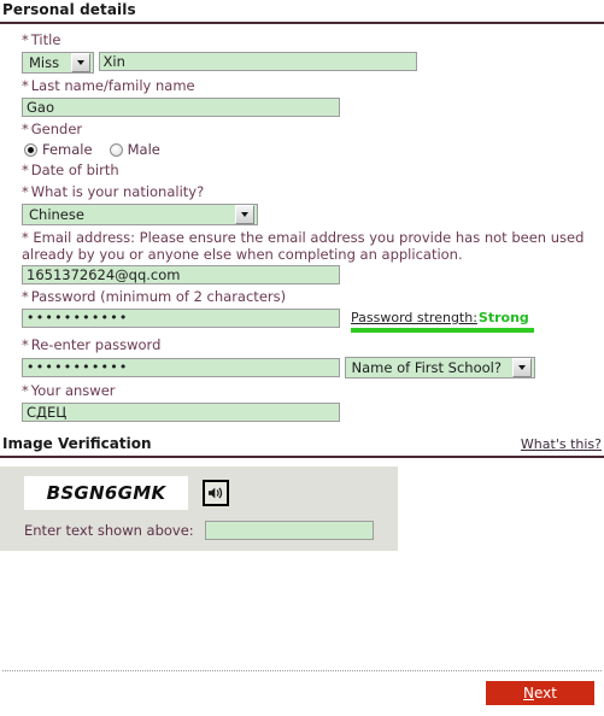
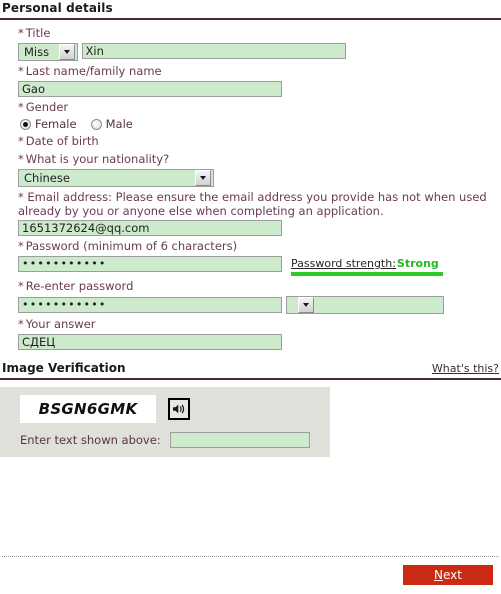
  Personal details
  * Title
  Miss
  Xin
  * Last name/family name
  Gao
  * Gender
  Female
  Male
  * Date of birth
  * What is your nationality?
  Chinese
- * Email address: Please ensure the email address you provide has not been used already by you or anyone else when completing an application.
+ * Email address: Please ensure the email address you provide has not when used already by you or anyone else when completing an application.
  1651372624@qq.com
- * Password (minimum of 2 characters)
+ * Password (minimum of 6 characters)
  Password strength:Strong
  * Re-enter password
- Name of First School?
  * Your answer
  СДЕЦ
  Image Verification
  What's this?
  BSGN6GMK
  Enter text shown above:
  Next
